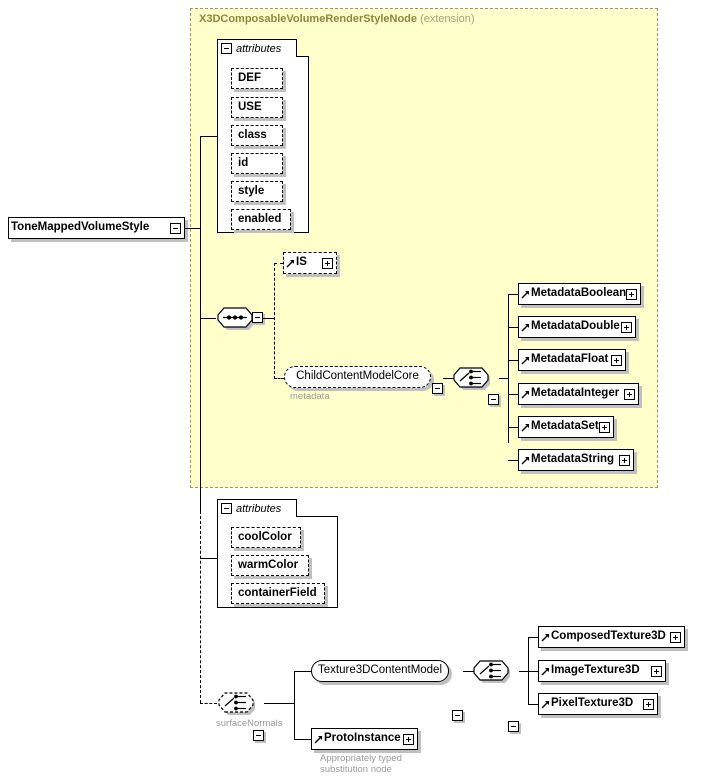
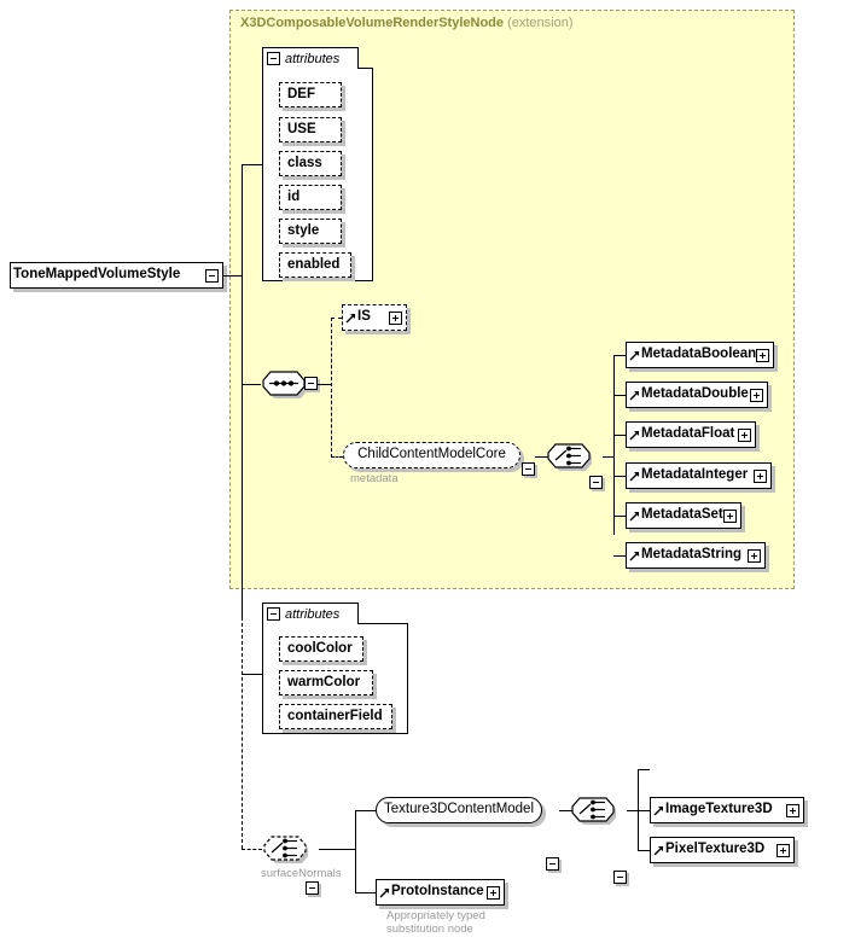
  X3DComposableVolumeRenderStyleNode (extension)
  ToneMappedVolumeStyle
  attributes
  DEF
  USE
  class
  id
  style
  enabled
  IS
  ChildContentModelCore
  metadata
  MetadataBoolean
  MetadataDouble
  MetadataFloat
  MetadataInteger
  MetadataSet
  MetadataString
  attributes
  coolColor
  warmColor
  containerField
  surfaceNormals
  Texture3DContentModel
- ComposedTexture3D
  ImageTexture3D
  PixelTexture3D
  ProtoInstance
  Appropriately typed
  substitution node
